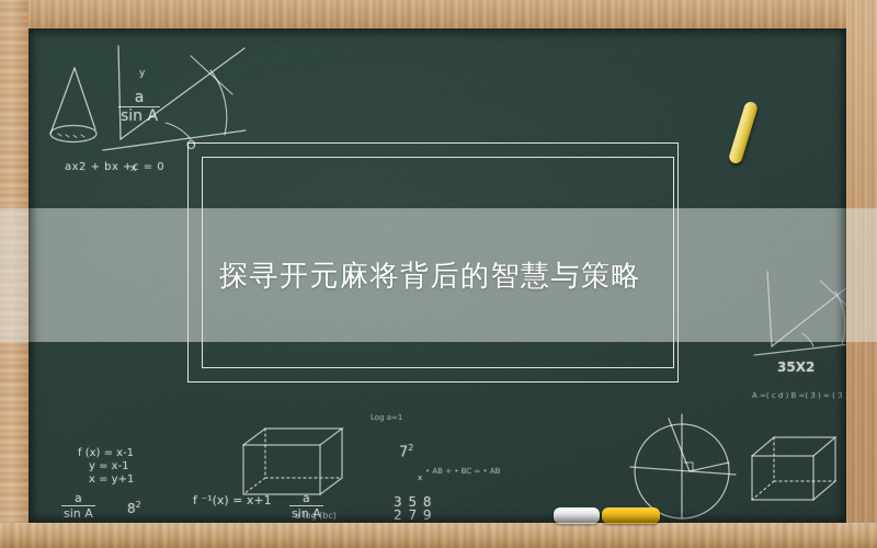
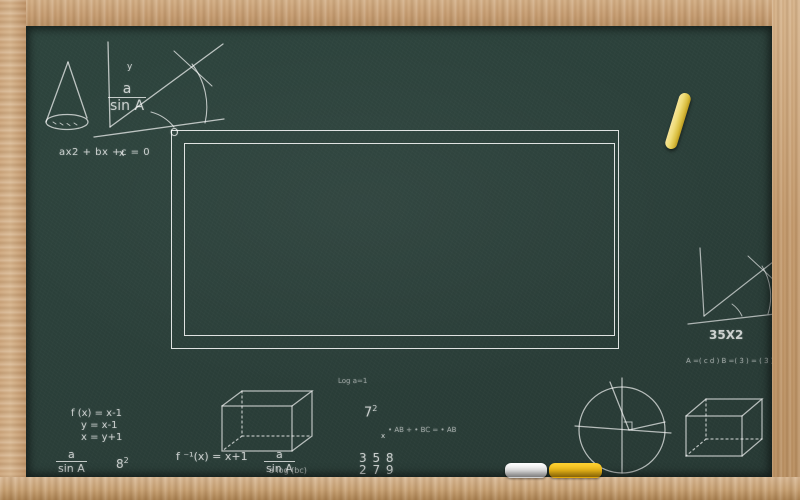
- 探寻开元麻将背后的智慧与策略
